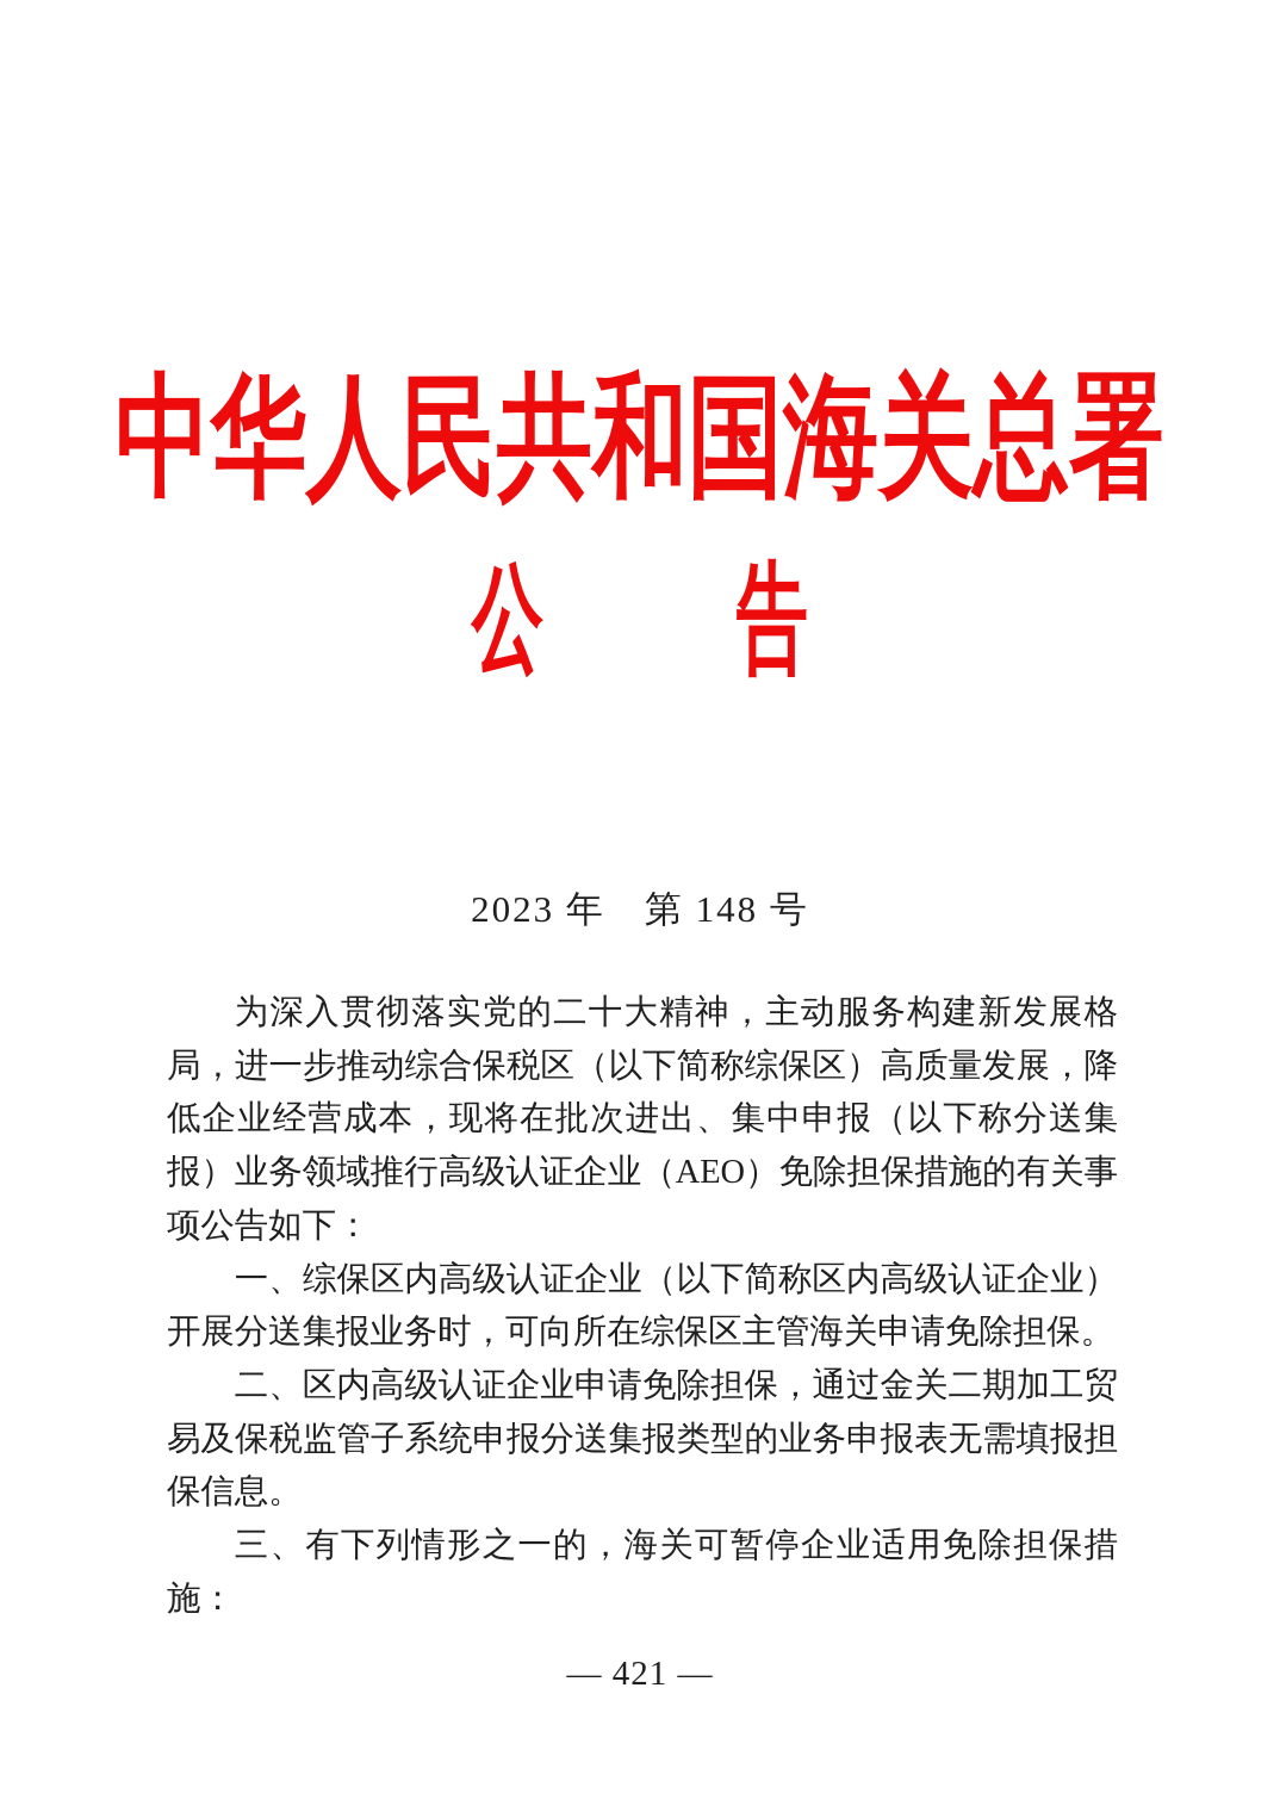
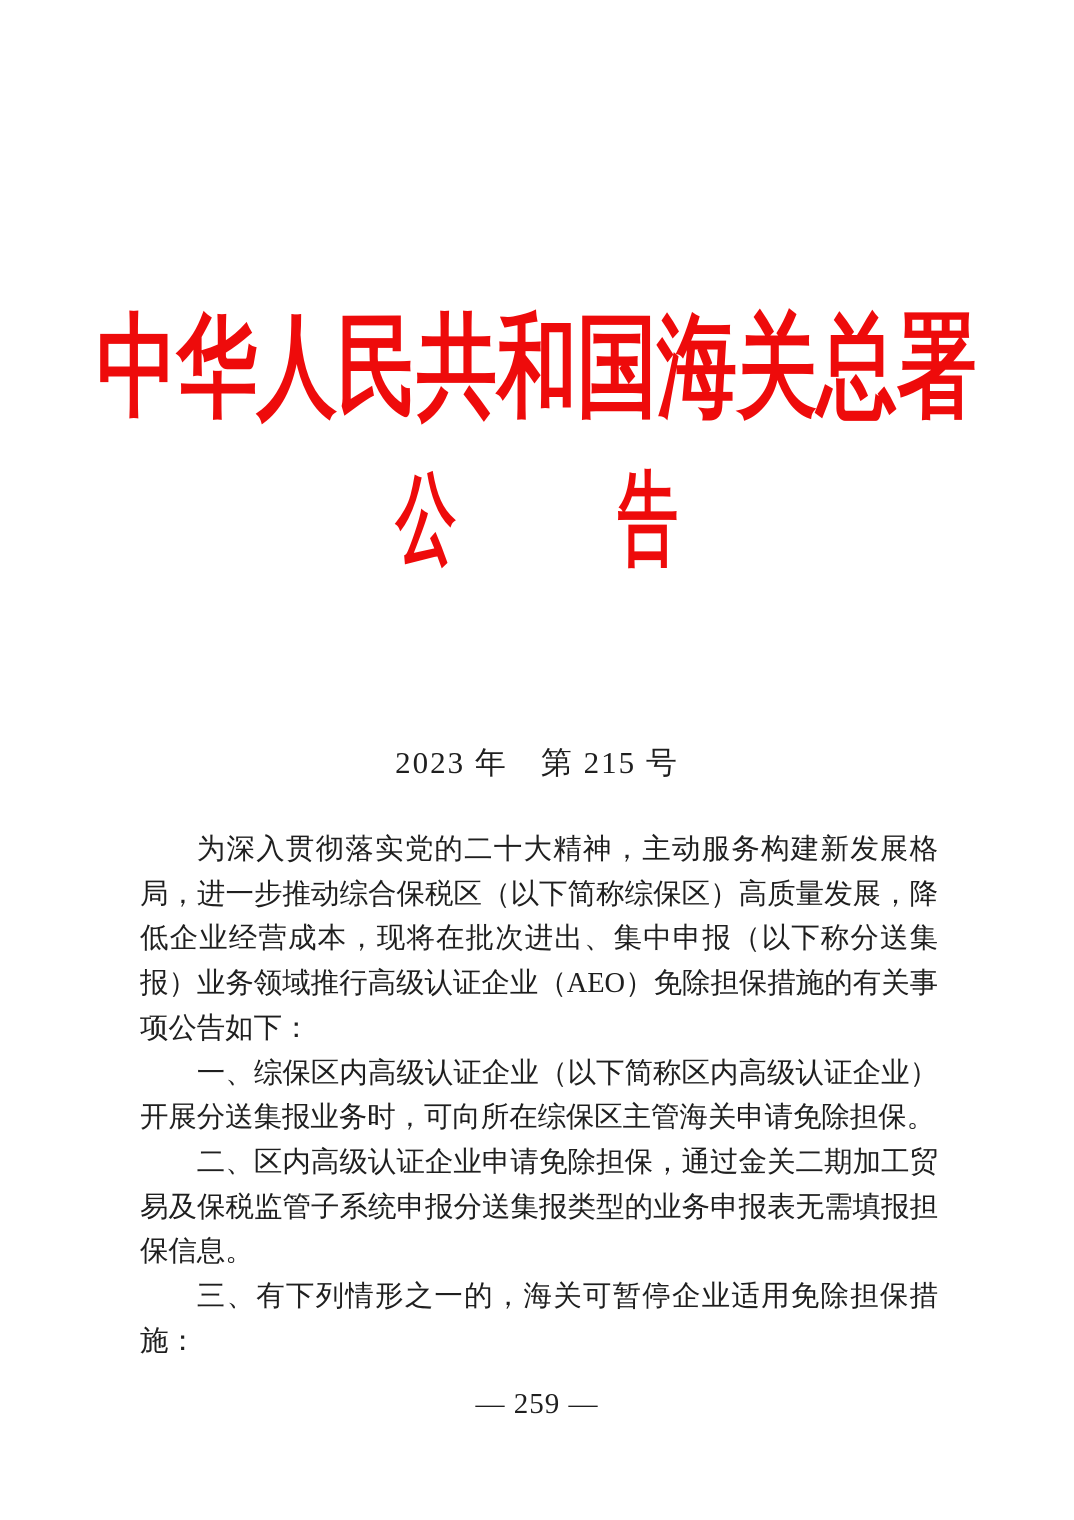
  中华人民共和国海关总署
  公 告
- 2023 年 第 148 号
+ 2023 年 第 215 号
  为深入贯彻落实党的二十大精神，主动服务构建新发展格局，进一步推动综合保税区（以下简称综保区）高质量发展，降低企业经营成本，现将在批次进出、集中申报（以下称分送集报）业务领域推行高级认证企业（AEO）免除担保措施的有关事项公告如下：
  一、综保区内高级认证企业（以下简称区内高级认证企业）开展分送集报业务时，可向所在综保区主管海关申请免除担保。
  二、区内高级认证企业申请免除担保，通过金关二期加工贸易及保税监管子系统申报分送集报类型的业务申报表无需填报担保信息。
  三、有下列情形之一的，海关可暂停企业适用免除担保措施：
- — 421 —
+ — 259 —
